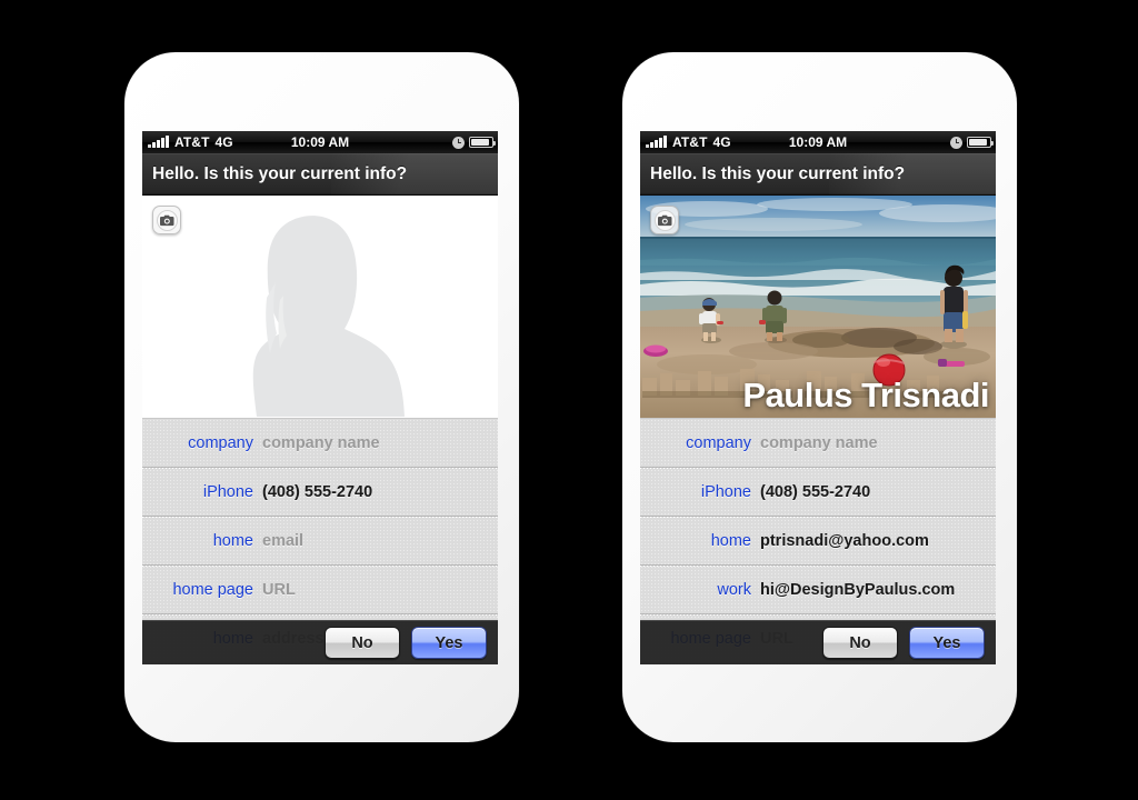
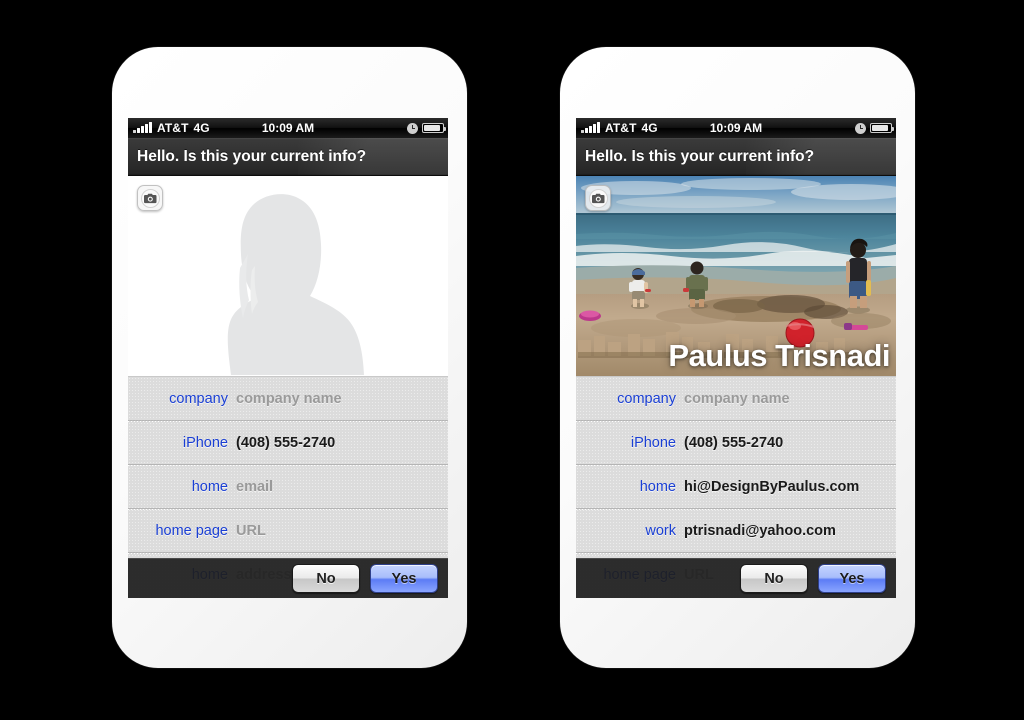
  AT&T
  4G
  10:09 AM
  Hello. Is this your current info?
  company
  company name
  iPhone
  (408) 555-2740
  home
  email
  home page
  URL
  No
  Yes
  AT&T
  4G
  10:09 AM
  Hello. Is this your current info?
  Paulus Trisnadi
  company
  company name
  iPhone
  (408) 555-2740
  home
- ptrisnadi@yahoo.com
+ hi@DesignByPaulus.com
  work
- hi@DesignByPaulus.com
+ ptrisnadi@yahoo.com
  No
  Yes
